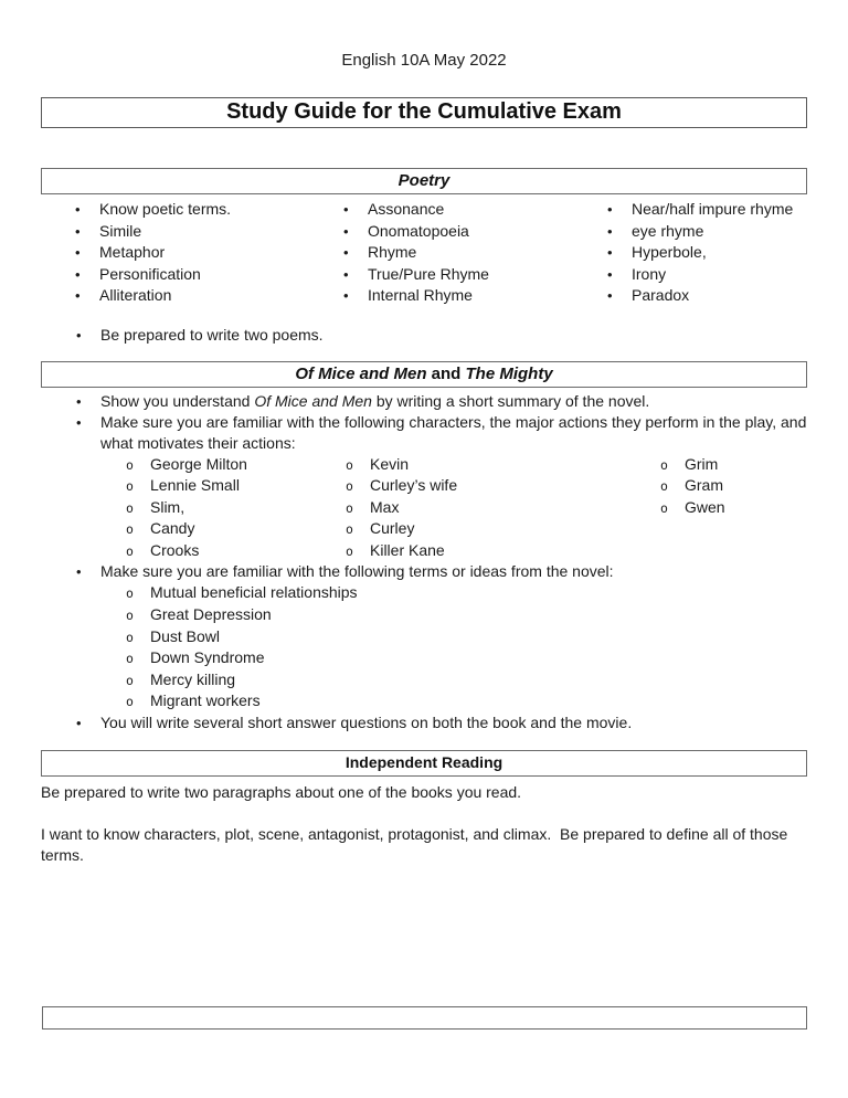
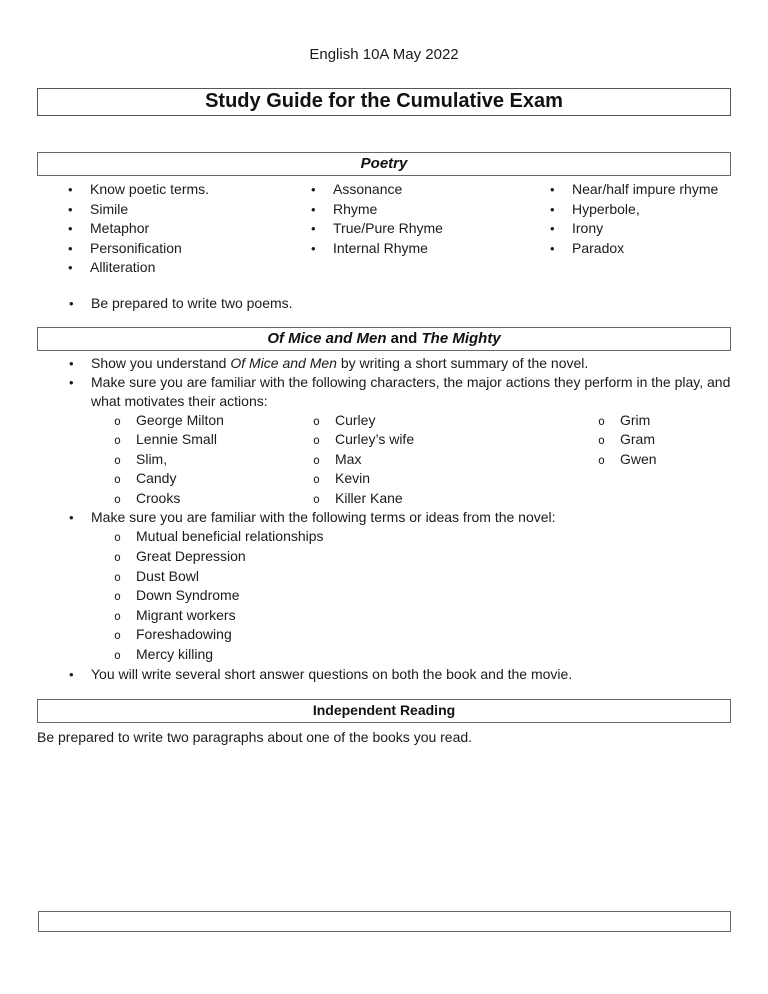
  English 10A May 2022
  Study Guide for the Cumulative Exam
  Poetry
  • Know poetic terms.
  • Simile
  • Metaphor
  • Personification
  • Alliteration
  • Assonance
- • Onomatopoeia
  • Rhyme
  • True/Pure Rhyme
  • Internal Rhyme
  • Near/half impure rhyme
- • eye rhyme
  • Hyperbole,
  • Irony
  • Paradox
  • Be prepared to write two poems.
  Of Mice and Men and The Mighty
  • Show you understand Of Mice and Men by writing a short summary of the novel.
  • Make sure you are familiar with the following characters, the major actions they perform in the play, and what motivates their actions:
  o George Milton
  o Lennie Small
  o Slim,
  o Candy
  o Crooks
- o Kevin
+ o Curley
  o Curley’s wife
  o Max
- o Curley
+ o Kevin
  o Killer Kane
  o Grim
  o Gram
  o Gwen
  • Make sure you are familiar with the following terms or ideas from the novel:
  o Mutual beneficial relationships
  o Great Depression
  o Dust Bowl
  o Down Syndrome
- o Mercy killing
+ o Migrant workers
+ o Foreshadowing
- o Migrant workers
+ o Mercy killing
  • You will write several short answer questions on both the book and the movie.
  Independent Reading
  Be prepared to write two paragraphs about one of the books you read.
- I want to know characters, plot, scene, antagonist, protagonist, and climax. Be prepared to define all of those terms.
